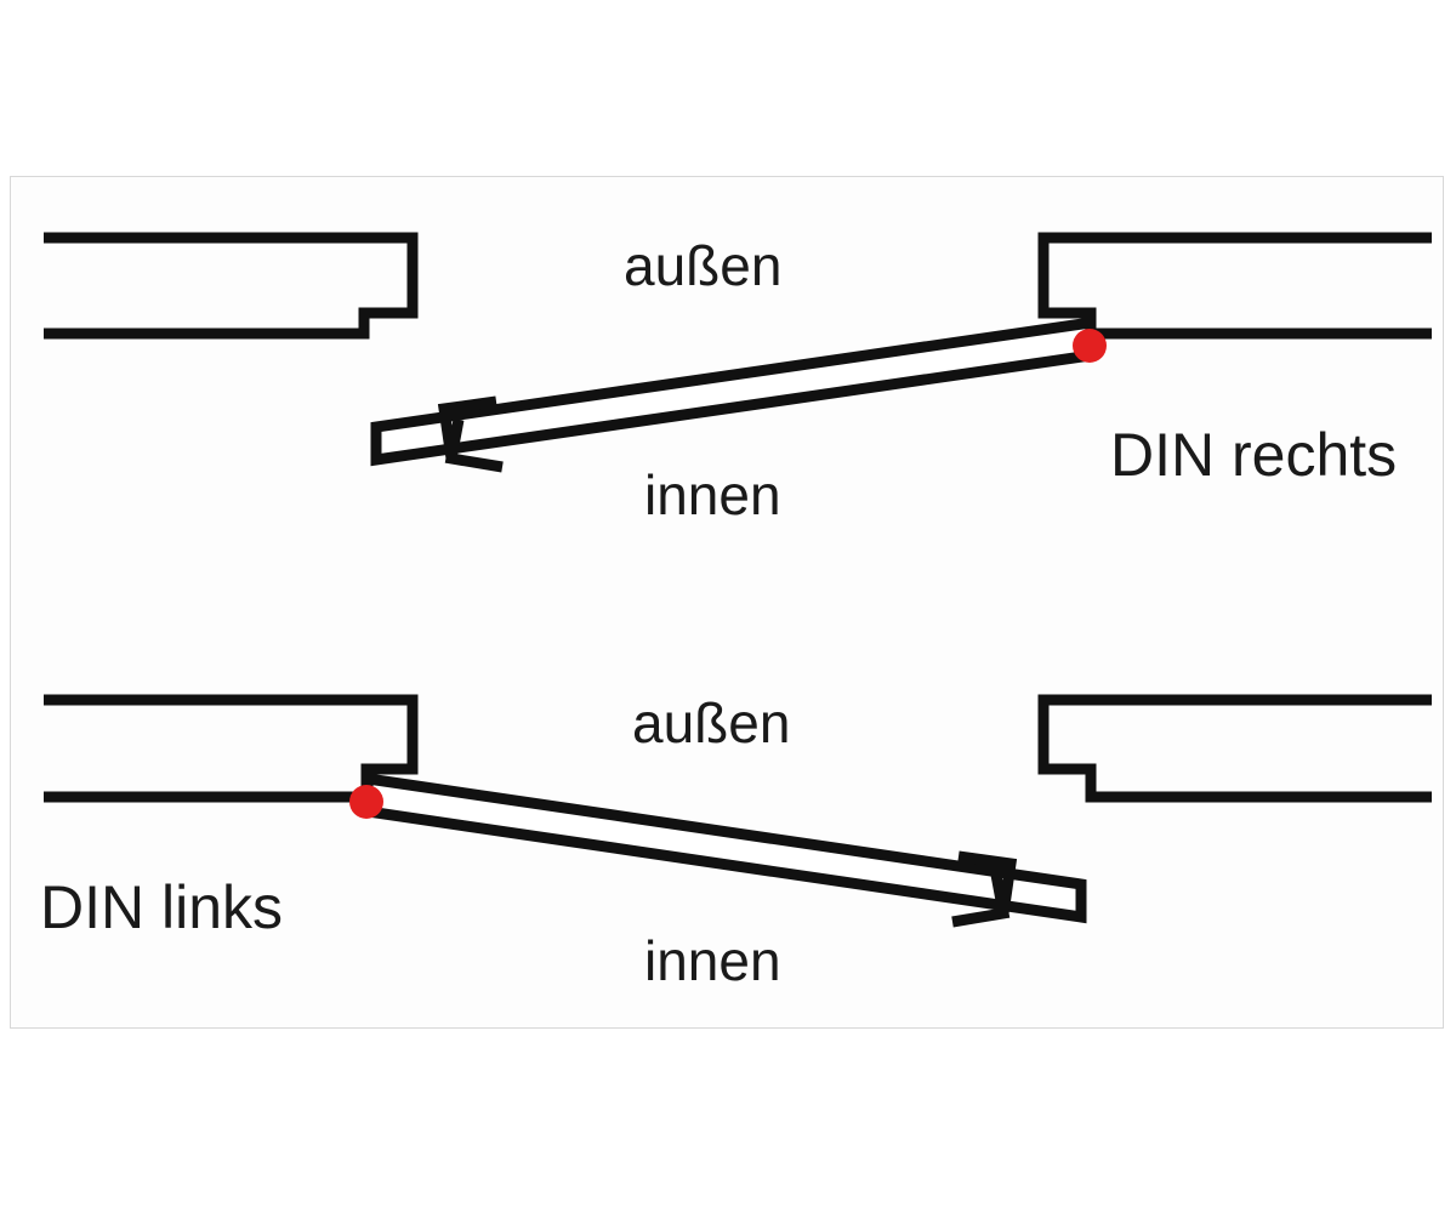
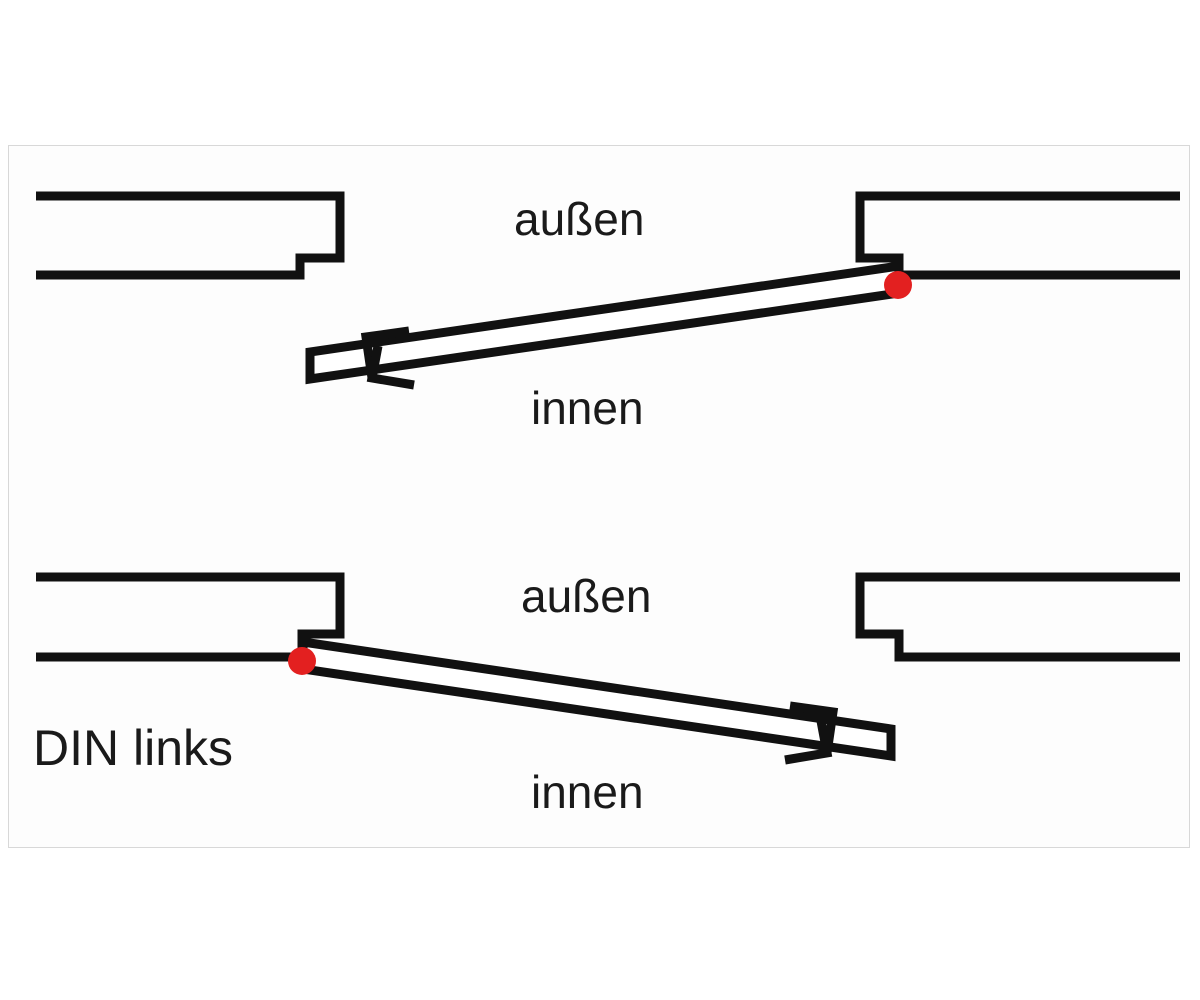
  außen
  innen
- DIN rechts
  außen
  innen
  DIN links
